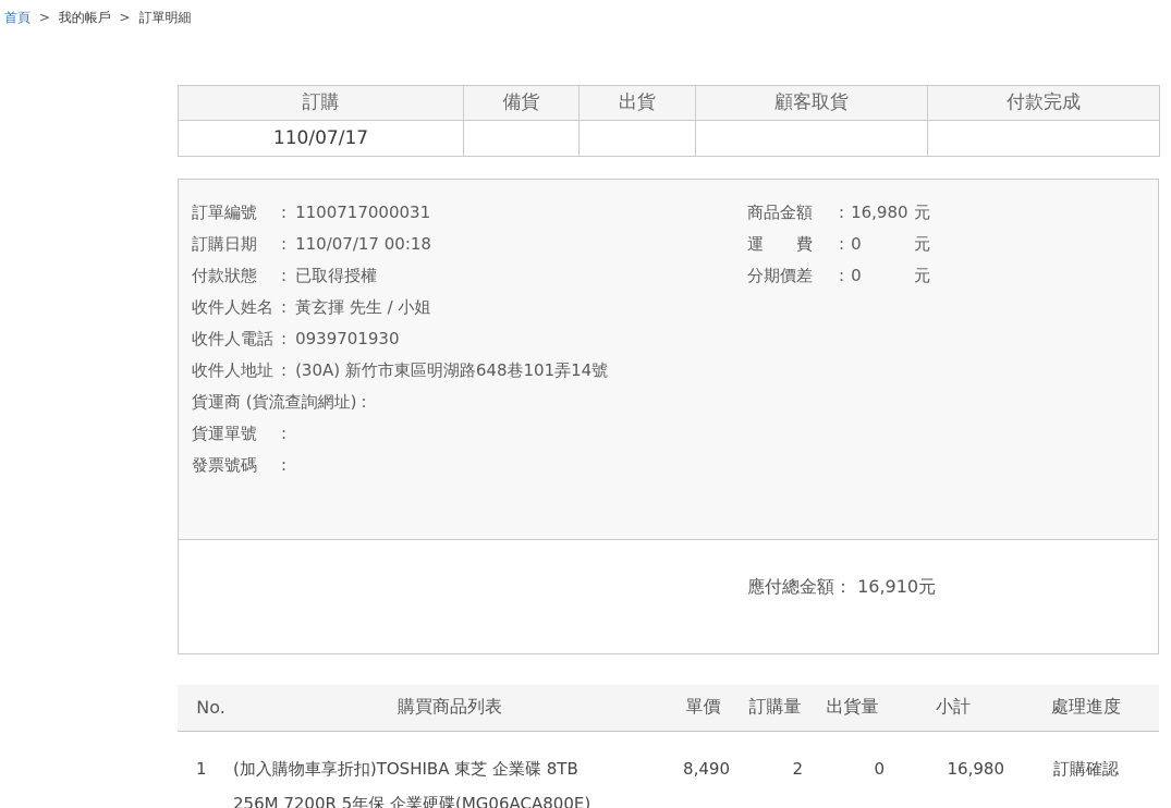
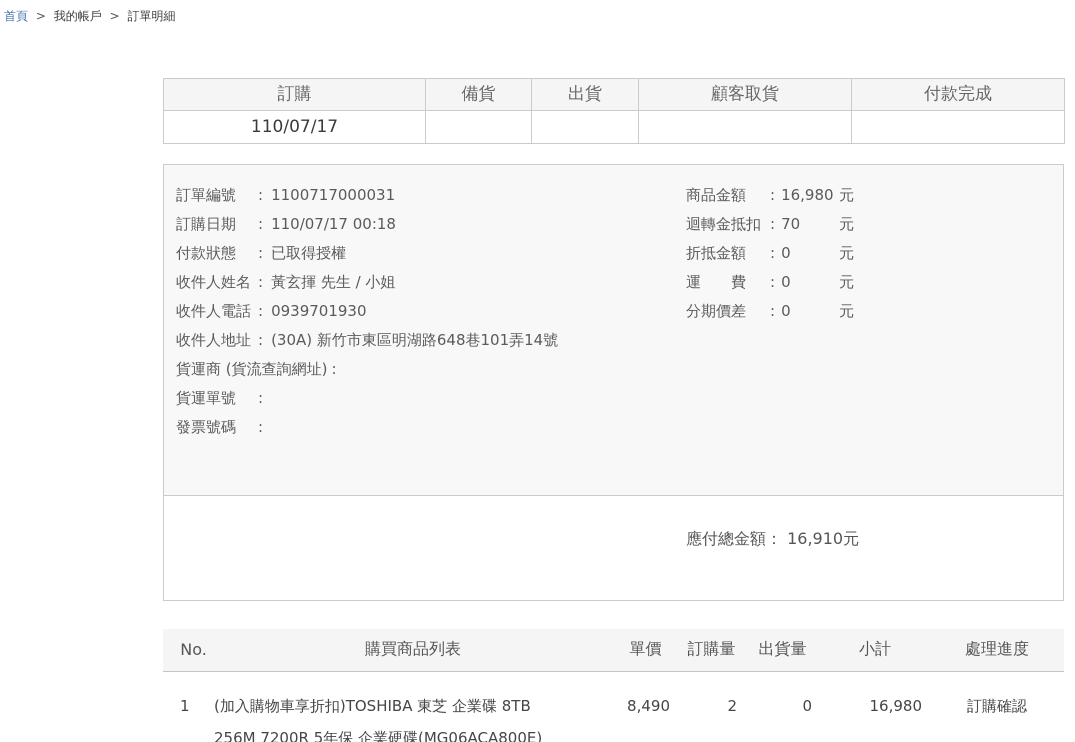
  首頁 > 我的帳戶 > 訂單明細
  訂購	備貨	出貨	顧客取貨	付款完成
  110/07/17
  訂單編號 : 1100717000031
  訂購日期 : 110/07/17 00:18
  付款狀態 : 已取得授權
  收件人姓名 : 黃玄揮 先生 / 小姐
  收件人電話 : 0939701930
  收件人地址 : (30A) 新竹市東區明湖路648巷101弄14號
  貨運商 (貨流查詢網址) :
  貨運單號 :
  發票號碼 :
  商品金額 : 16,980 元
+ 迴轉金抵扣 : 70 元
+ 折抵金額 : 0 元
  運 費 : 0 元
  分期價差 : 0 元
  應付總金額： 16,910元
  No.	購買商品列表	單價	訂購量	出貨量	小計	處理進度
  1	(加入購物車享折扣)TOSHIBA 東芝 企業碟 8TB 256M 7200R 5年保 企業硬碟(MG06ACA800E)	8,490	2	0	16,980	訂購確認
